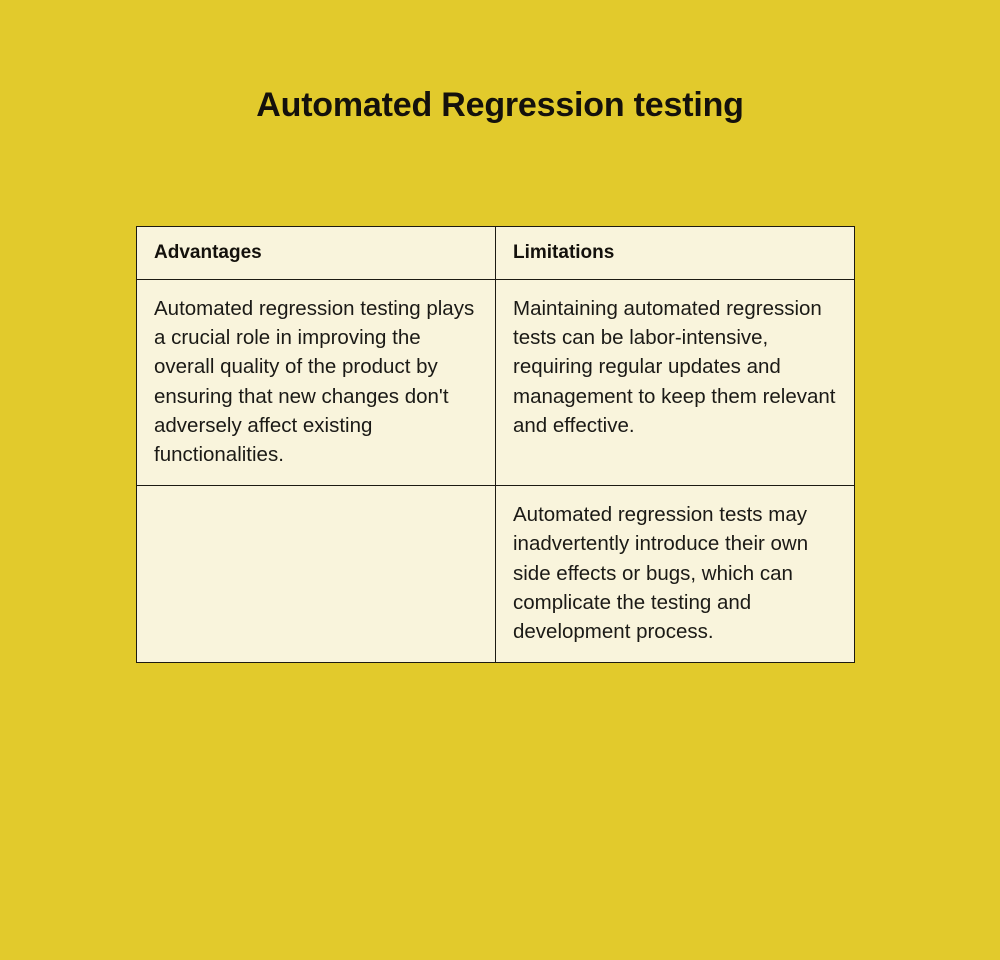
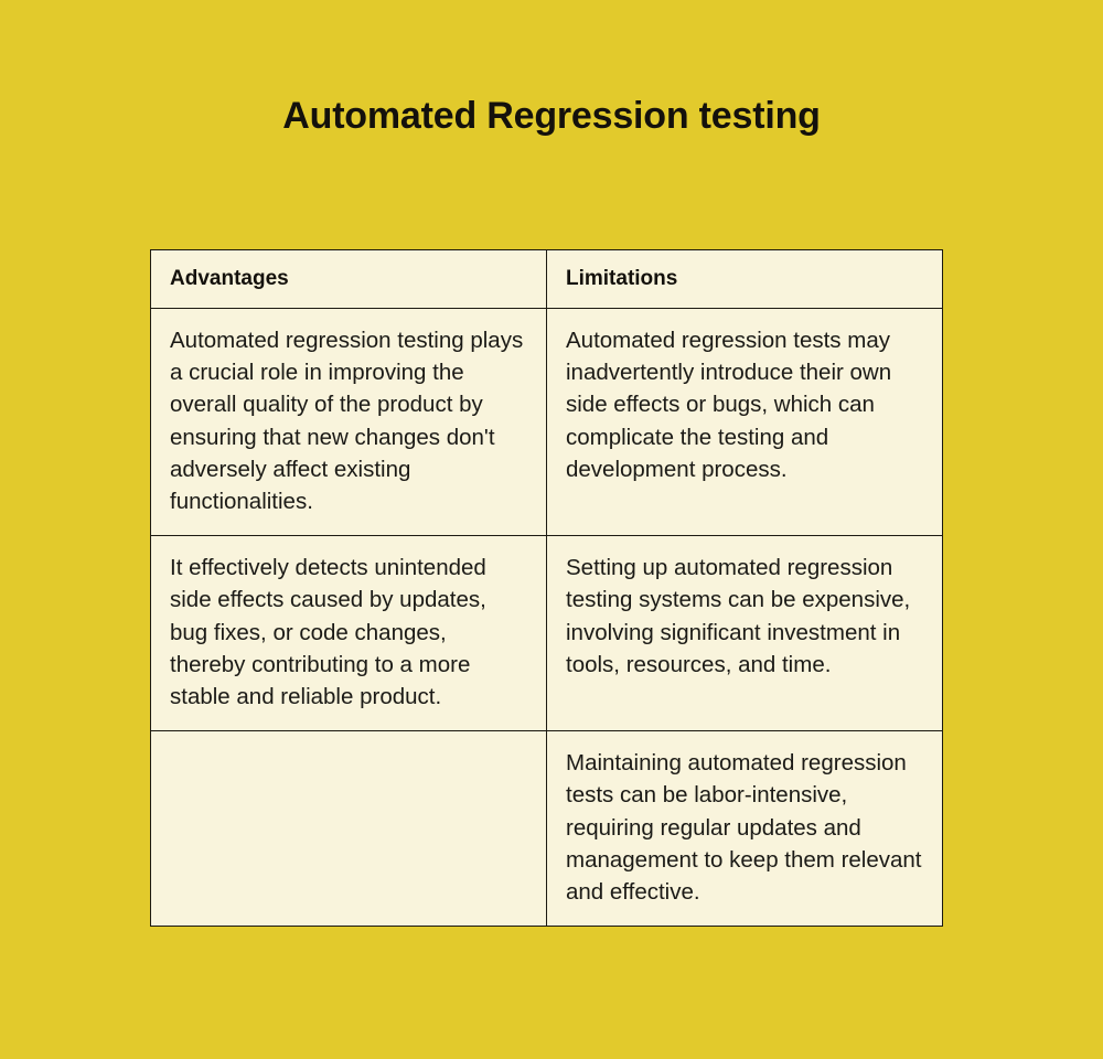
  Automated Regression testing
  Advantages	Limitations
- Automated regression testing plays a crucial role in improving the overall quality of the product by ensuring that new changes don't adversely affect existing functionalities.	Maintaining automated regression tests can be labor-intensive, requiring regular updates and management to keep them relevant and effective.
+ Automated regression testing plays a crucial role in improving the overall quality of the product by ensuring that new changes don't adversely affect existing functionalities.	Automated regression tests may inadvertently introduce their own side effects or bugs, which can complicate the testing and development process.
+ It effectively detects unintended side effects caused by updates, bug fixes, or code changes, thereby contributing to a more stable and reliable product.	Setting up automated regression testing systems can be expensive, involving significant investment in tools, resources, and time.
- 	Automated regression tests may inadvertently introduce their own side effects or bugs, which can complicate the testing and development process.
+ 	Maintaining automated regression tests can be labor-intensive, requiring regular updates and management to keep them relevant and effective.
